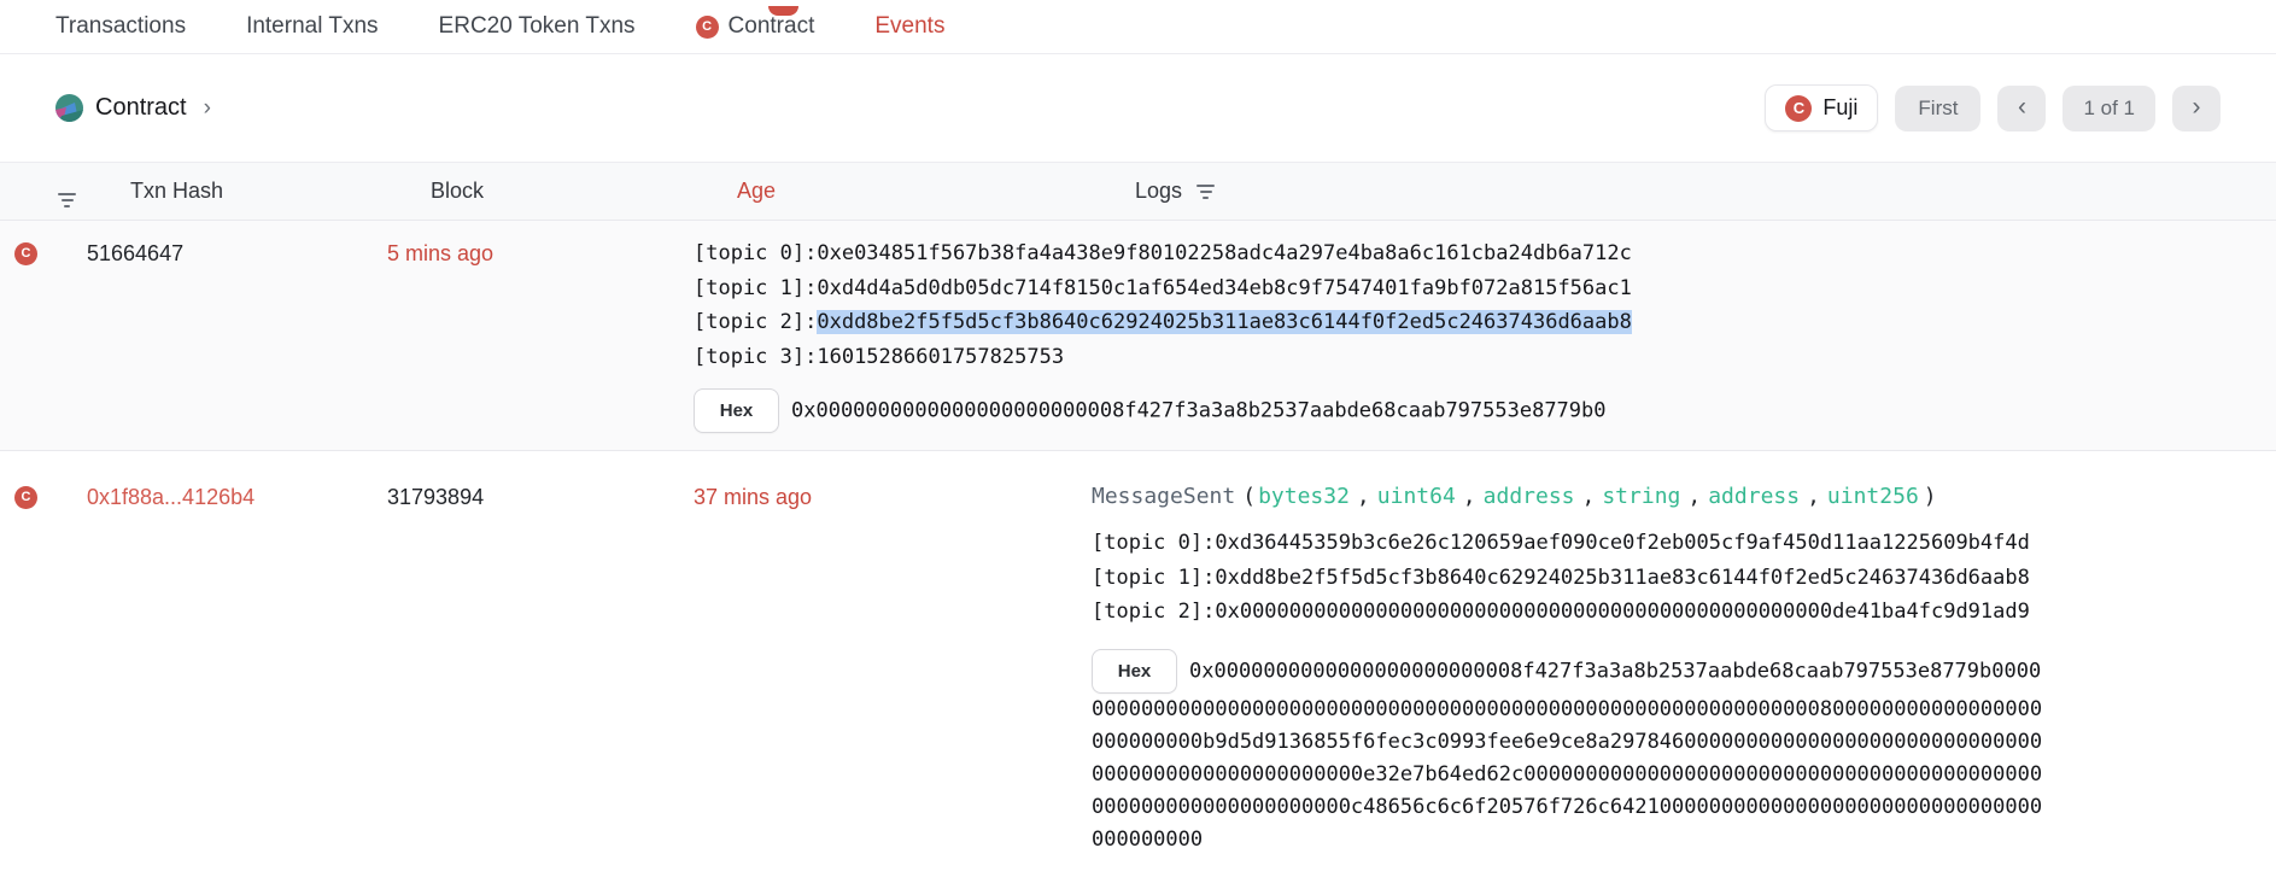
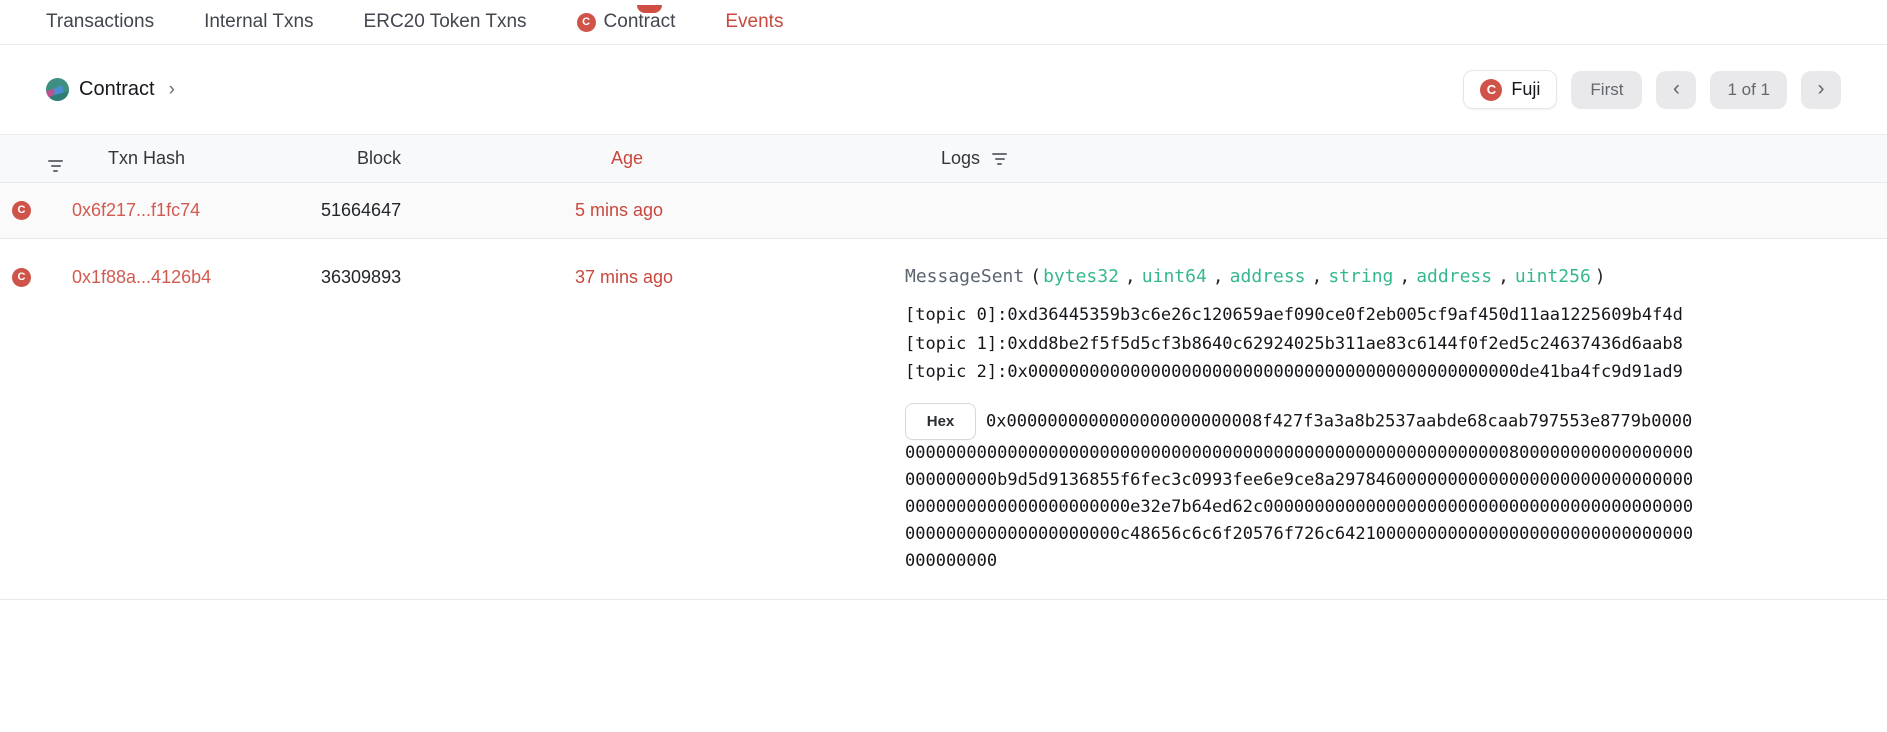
  Transactions
  Internal Txns
  ERC20 Token Txns
  C
  Contract
  Events
  Contract
  ›
  C
  Fuji
  First
  ‹
  1 of 1
  ›
  Txn Hash
  Block
  Age
  Logs
  C
+ 0x6f217...f1fc74
  51664647
  5 mins ago
- [topic 0]:0xe034851f567b38fa4a438e9f80102258adc4a297e4ba8a6c161cba24db6a712c
- [topic 1]:0xd4d4a5d0db05dc714f8150c1af654ed34eb8c9f7547401fa9bf072a815f56ac1
- [topic 2]:0xdd8be2f5f5d5cf3b8640c62924025b311ae83c6144f0f2ed5c24637436d6aab8
- [topic 3]:16015286601757825753
- Hex 0x0000000000000000000000008f427f3a3a8b2537aabde68caab797553e8779b0
  C
  0x1f88a...4126b4
- 31793894
+ 36309893
  37 mins ago
  MessageSent (bytes32 , uint64 , address , string , address , uint256 )
  [topic 0]:0xd36445359b3c6e26c120659aef090ce0f2eb005cf9af450d11aa1225609b4f4d
  [topic 1]:0xdd8be2f5f5d5cf3b8640c62924025b311ae83c6144f0f2ed5c24637436d6aab8
  [topic 2]:0x000000000000000000000000000000000000000000000000de41ba4fc9d91ad9
  Hex 0x0000000000000000000000008f427f3a3a8b2537aabde68caab797553e8779b000000000000000000000000000000000000000000000000000000000000000800000000000000000000000000b9d5d9136855f6fec3c0993fee6e9ce8a297846000000000000000000000000000000000000000000000000000e32e7b64ed62c000000000000000000000000000000000000000000000000000000000000000c48656c6c6f20576f726c64210000000000000000000000000000000000000000
